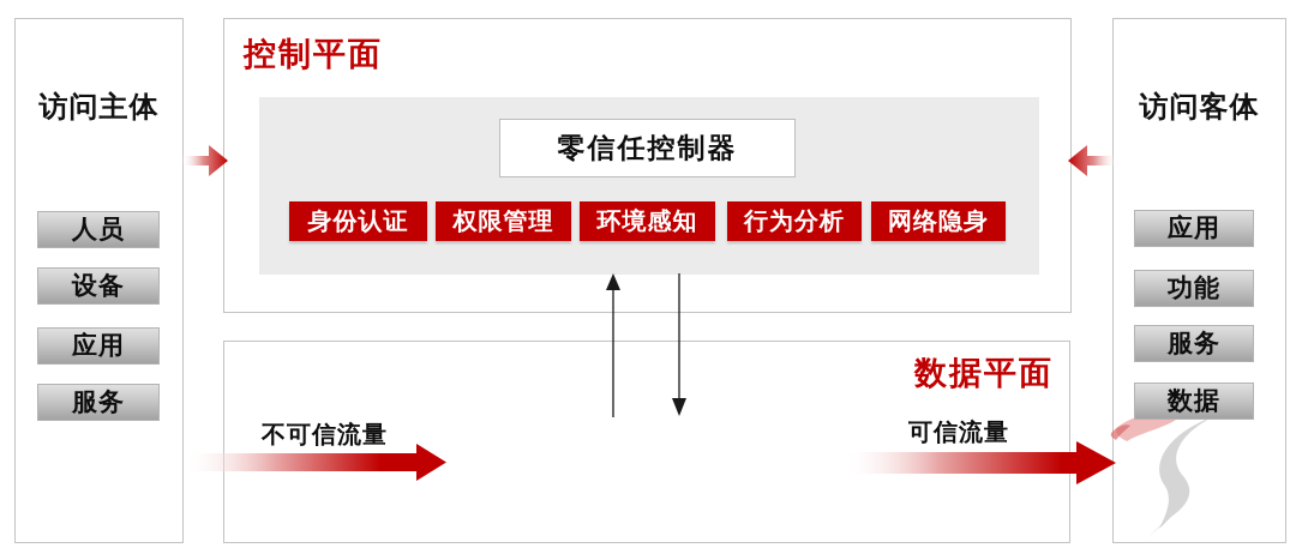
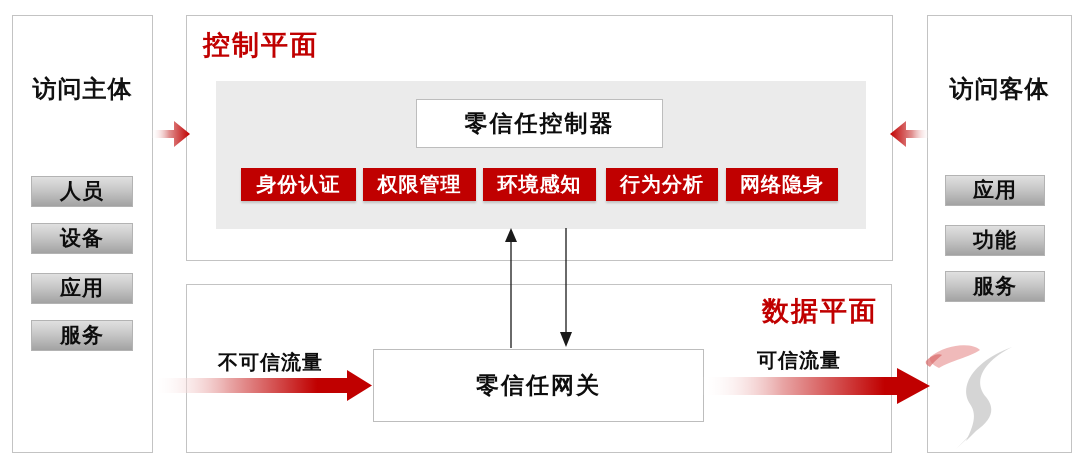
  访问主体
  人员
  设备
  应用
  服务
  访问客体
  应用
  功能
  服务
- 数据
  控制平面
  零信任控制器
  身份认证
  权限管理
  环境感知
  行为分析
  网络隐身
  数据平面
  不可信流量
  可信流量
+ 零信任网关
